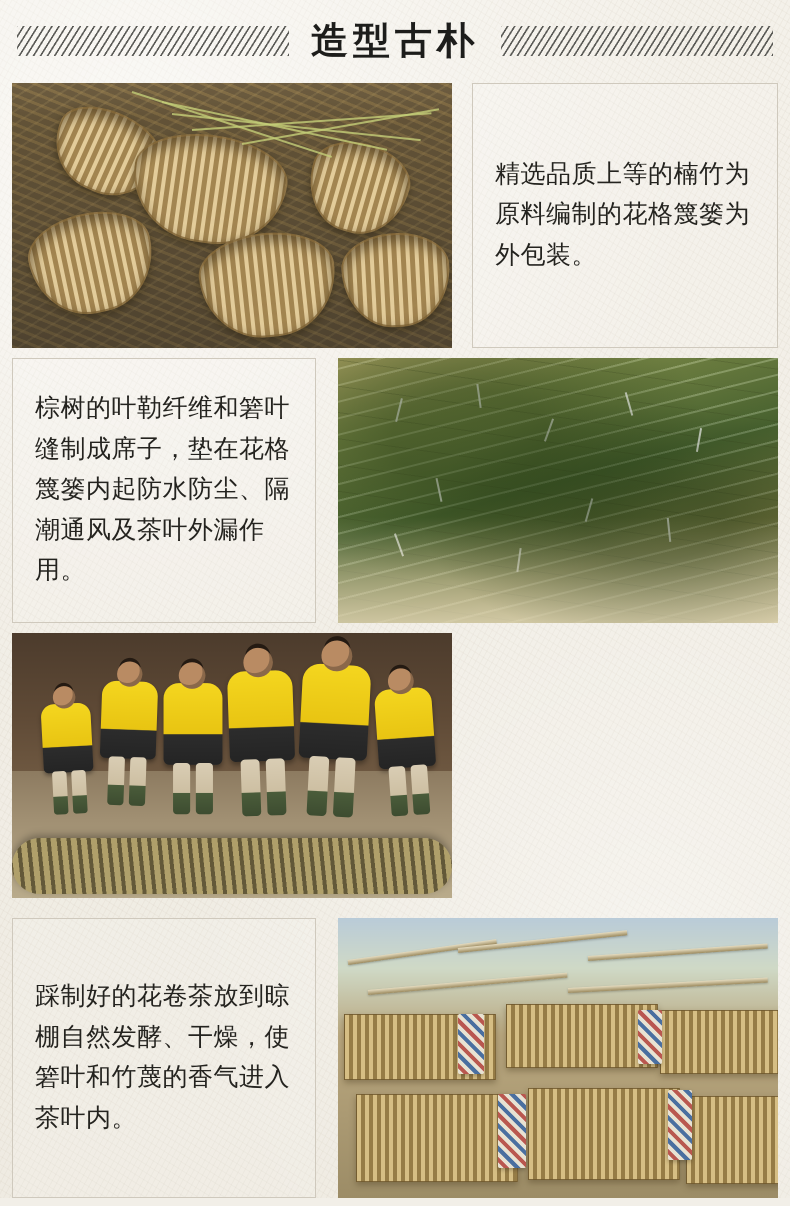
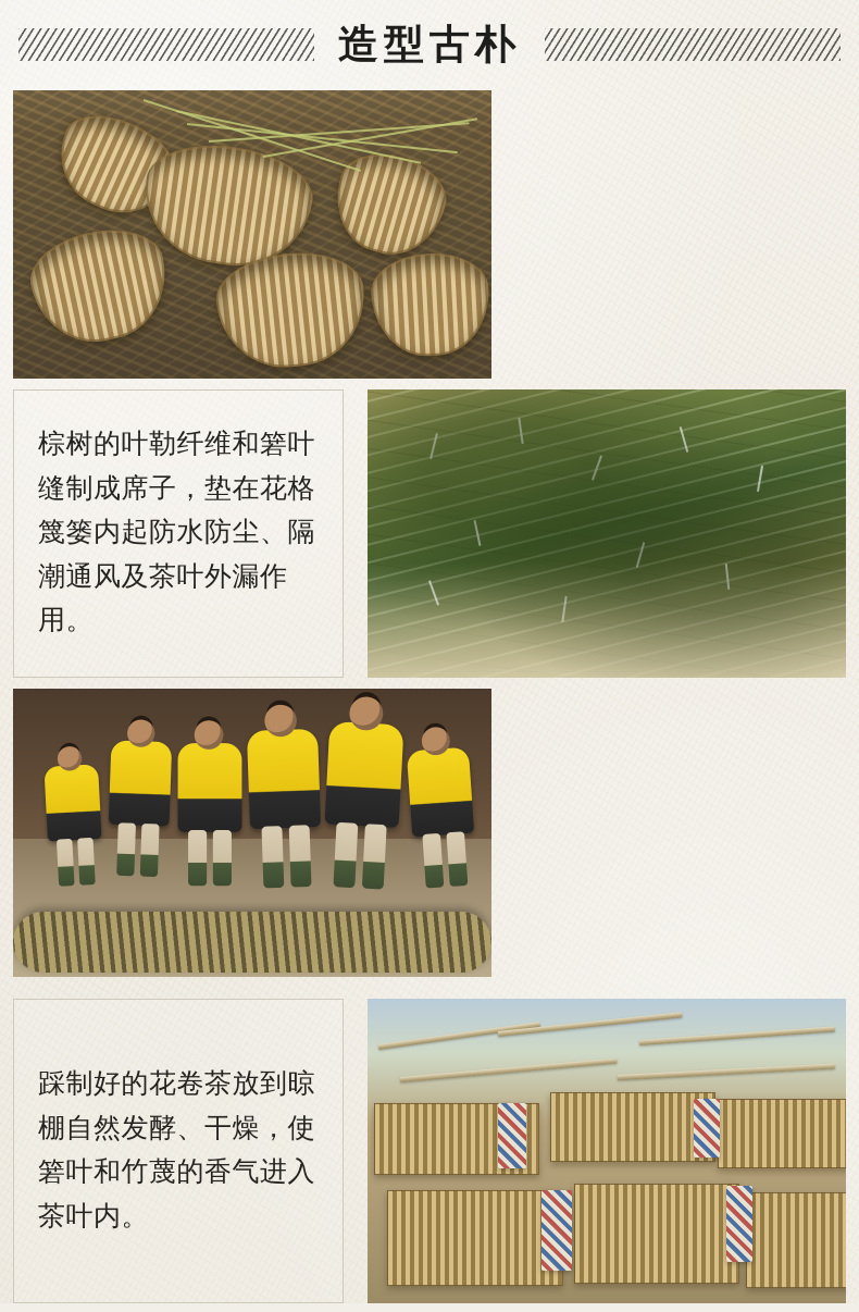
  造型古朴
- 精选品质上等的楠竹为原料编制的花格篾篓为外包装。
  棕树的叶勒纤维和箬叶缝制成席子，垫在花格篾篓内起防水防尘、隔潮通风及茶叶外漏作用。
  踩制好的花卷茶放到晾棚自然发酵、干燥，使箬叶和竹蔑的香气进入茶叶内。
